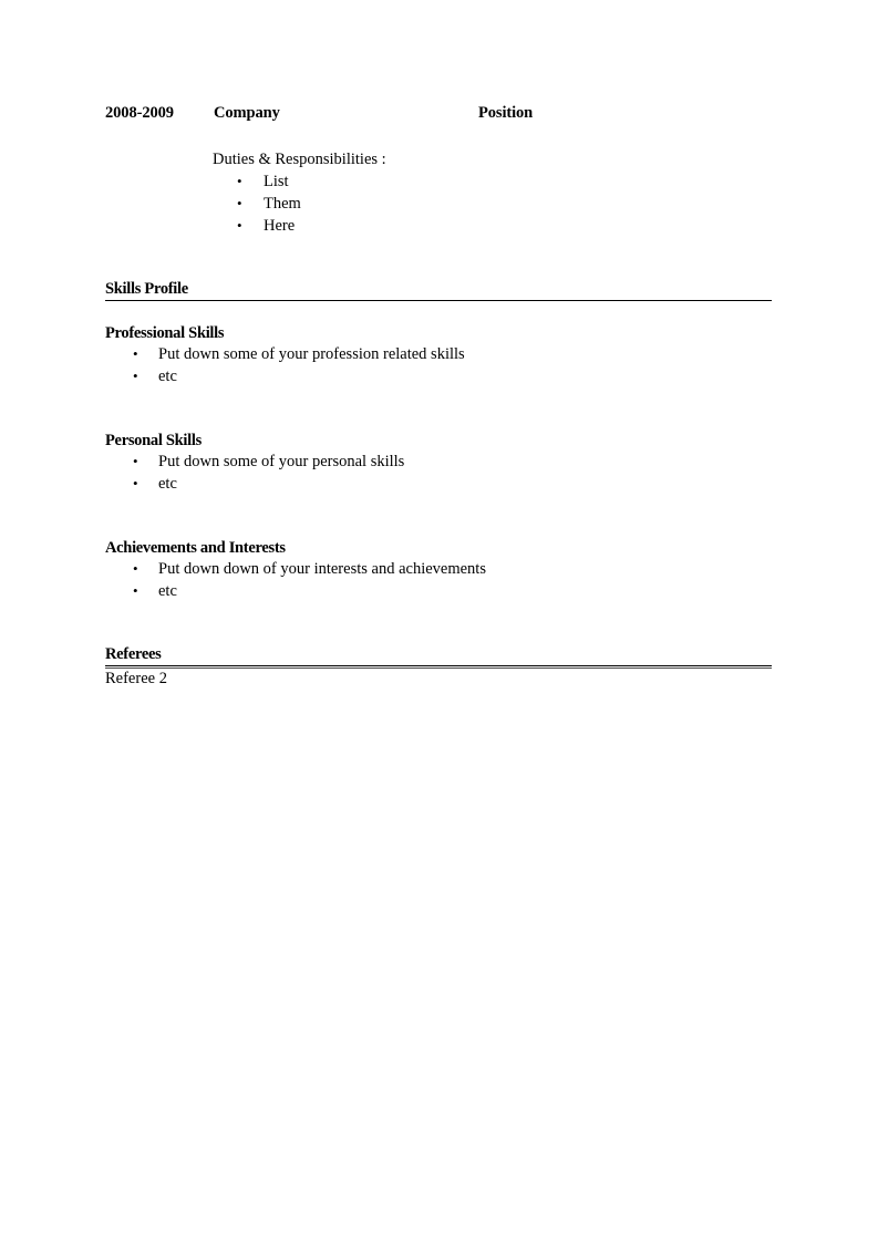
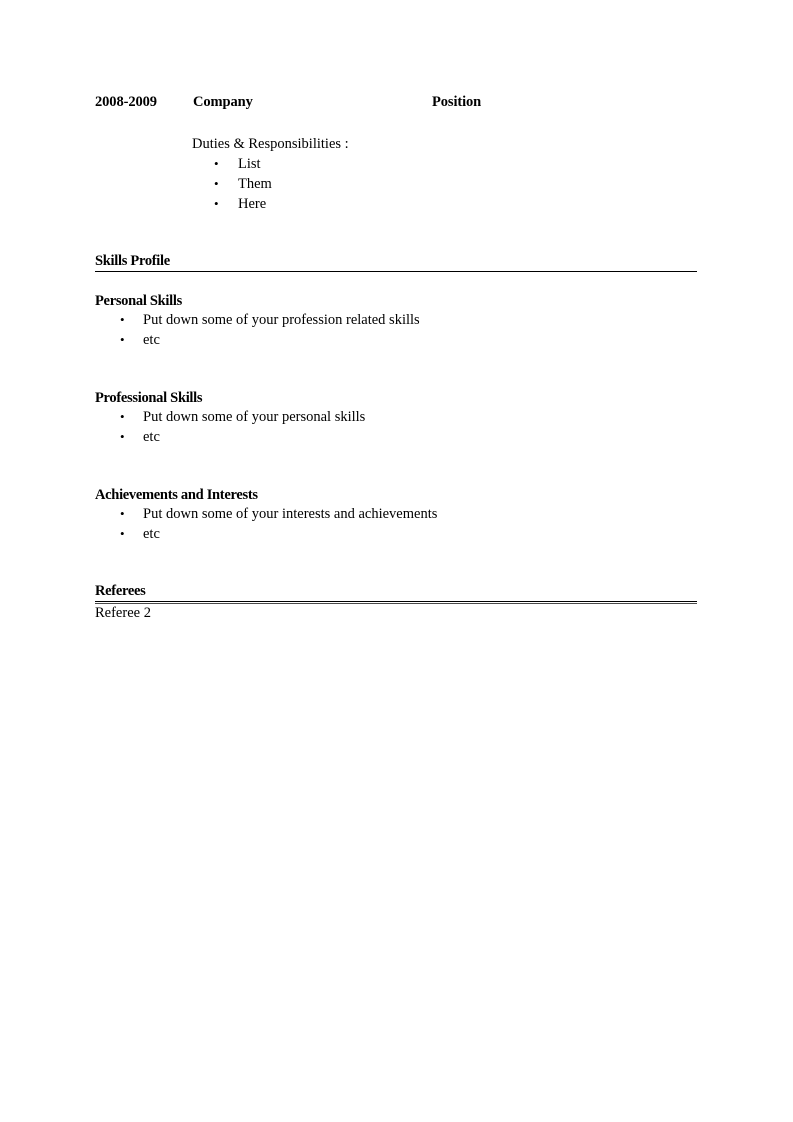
  2008-2009
  Company
  Position
  Duties & Responsibilities :
  List
  Them
  Here
  Skills Profile
- Professional Skills
+ Personal Skills
  Put down some of your profession related skills
  etc
- Personal Skills
+ Professional Skills
  Put down some of your personal skills
  etc
  Achievements and Interests
- Put down down of your interests and achievements
+ Put down some of your interests and achievements
  etc
  Referees
  Referee 2
